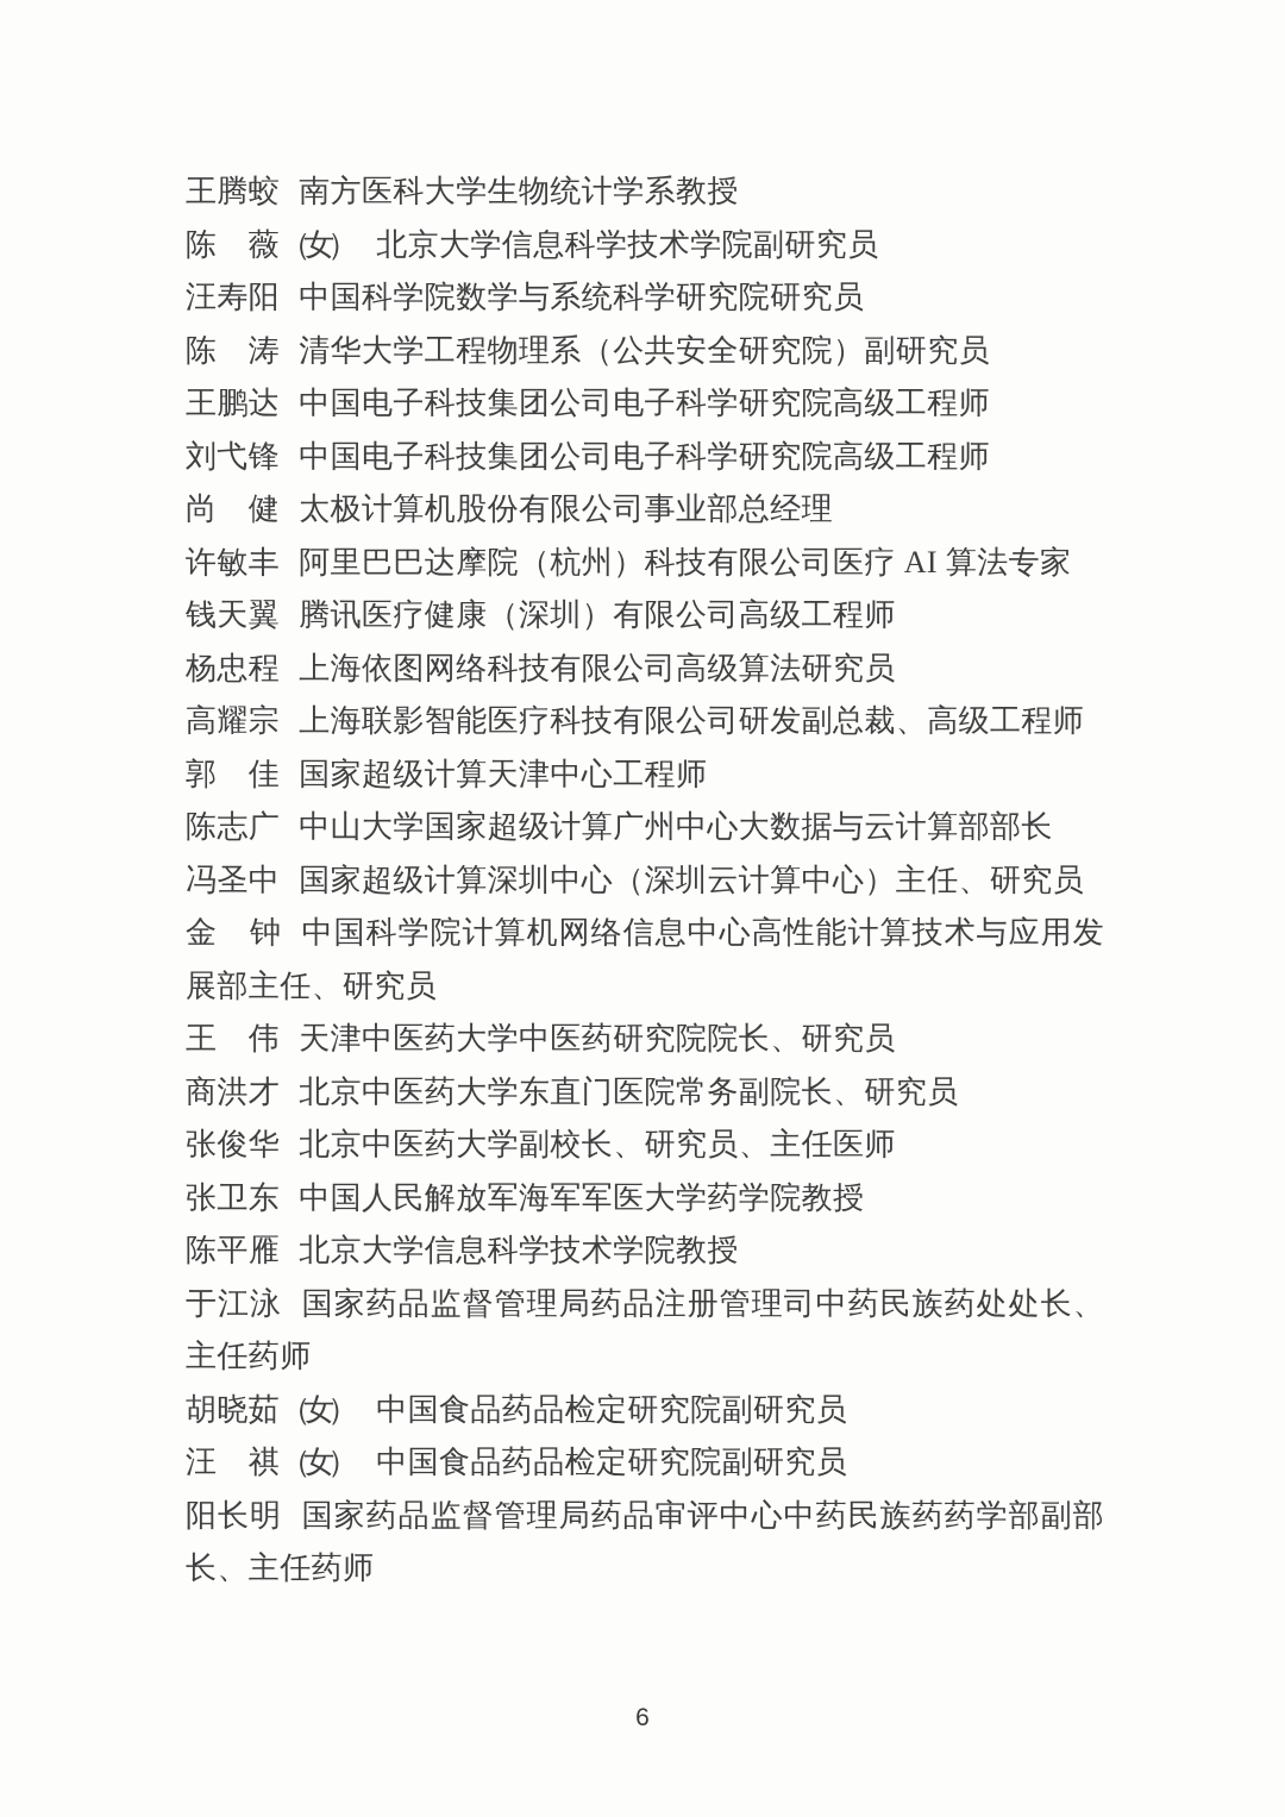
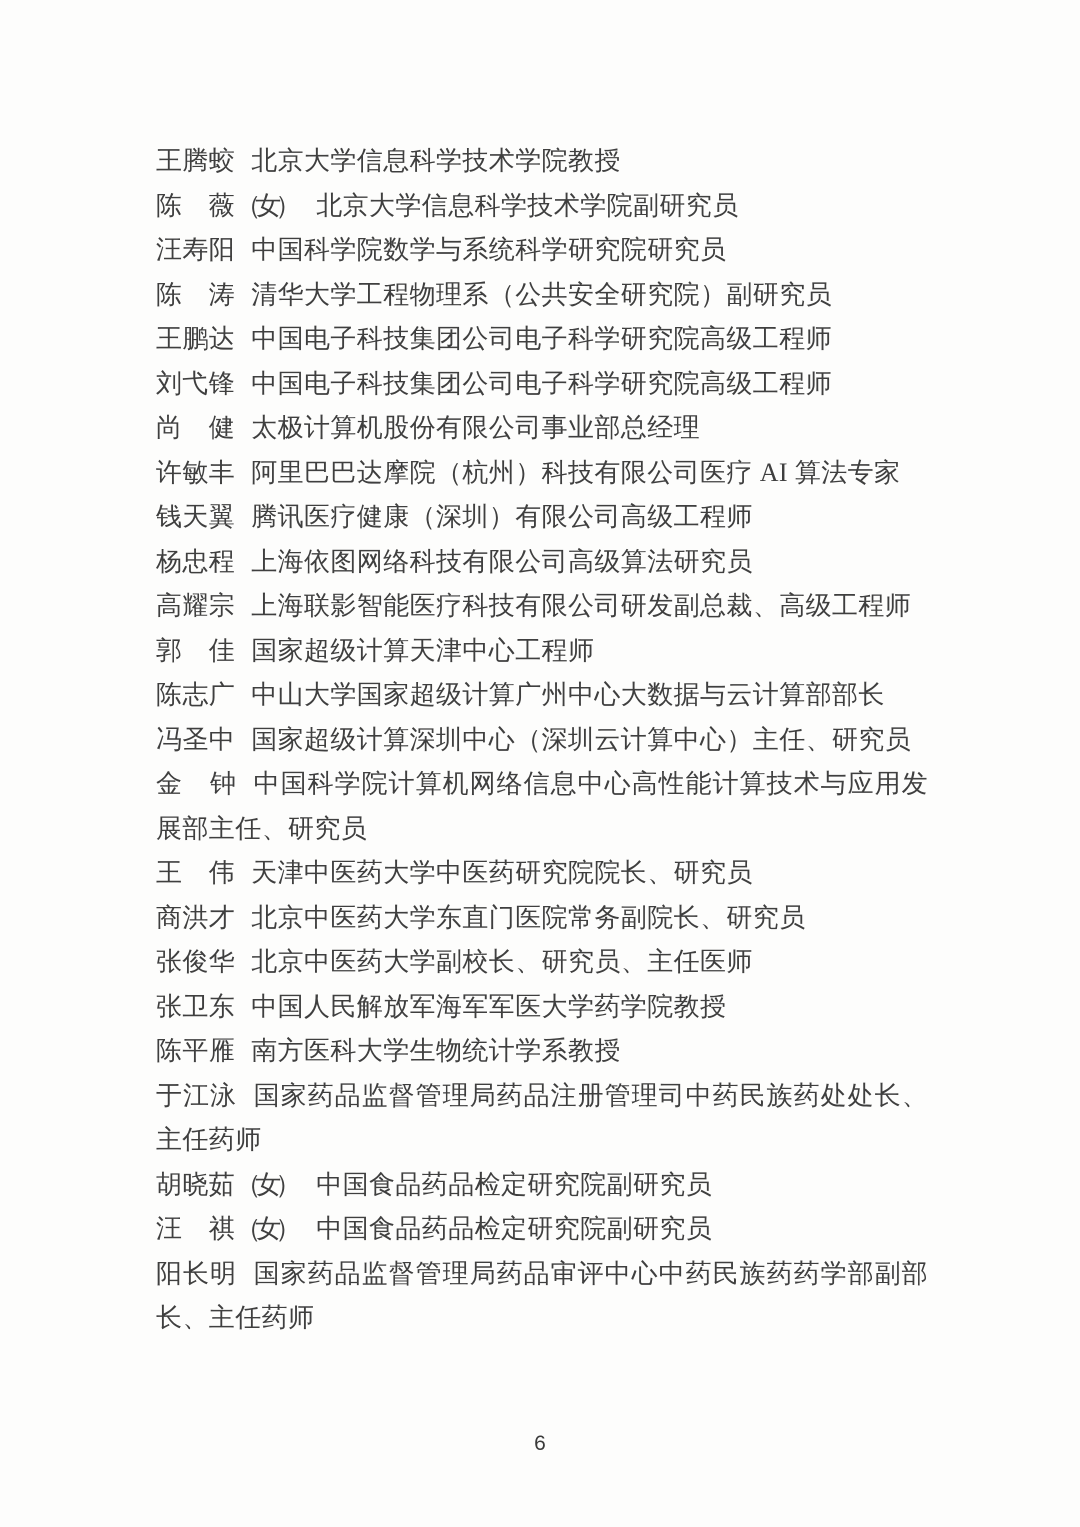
- 王腾蛟 南方医科大学生物统计学系教授
+ 王腾蛟 北京大学信息科学技术学院教授
  陈 薇（女） 北京大学信息科学技术学院副研究员
  汪寿阳 中国科学院数学与系统科学研究院研究员
  陈 涛 清华大学工程物理系（公共安全研究院）副研究员
  王鹏达 中国电子科技集团公司电子科学研究院高级工程师
  刘弋锋 中国电子科技集团公司电子科学研究院高级工程师
  尚 健 太极计算机股份有限公司事业部总经理
  许敏丰 阿里巴巴达摩院（杭州）科技有限公司医疗 AI 算法专家
  钱天翼 腾讯医疗健康（深圳）有限公司高级工程师
  杨忠程 上海依图网络科技有限公司高级算法研究员
  高耀宗 上海联影智能医疗科技有限公司研发副总裁、高级工程师
  郭 佳 国家超级计算天津中心工程师
  陈志广 中山大学国家超级计算广州中心大数据与云计算部部长
  冯圣中 国家超级计算深圳中心（深圳云计算中心）主任、研究员
  金 钟 中国科学院计算机网络信息中心高性能计算技术与应用发展部主任、研究员
  王 伟 天津中医药大学中医药研究院院长、研究员
  商洪才 北京中医药大学东直门医院常务副院长、研究员
  张俊华 北京中医药大学副校长、研究员、主任医师
  张卫东 中国人民解放军海军军医大学药学院教授
- 陈平雁 北京大学信息科学技术学院教授
+ 陈平雁 南方医科大学生物统计学系教授
  于江泳 国家药品监督管理局药品注册管理司中药民族药处处长、主任药师
  胡晓茹（女） 中国食品药品检定研究院副研究员
  汪 祺（女） 中国食品药品检定研究院副研究员
  阳长明 国家药品监督管理局药品审评中心中药民族药药学部副部长、主任药师
  6
